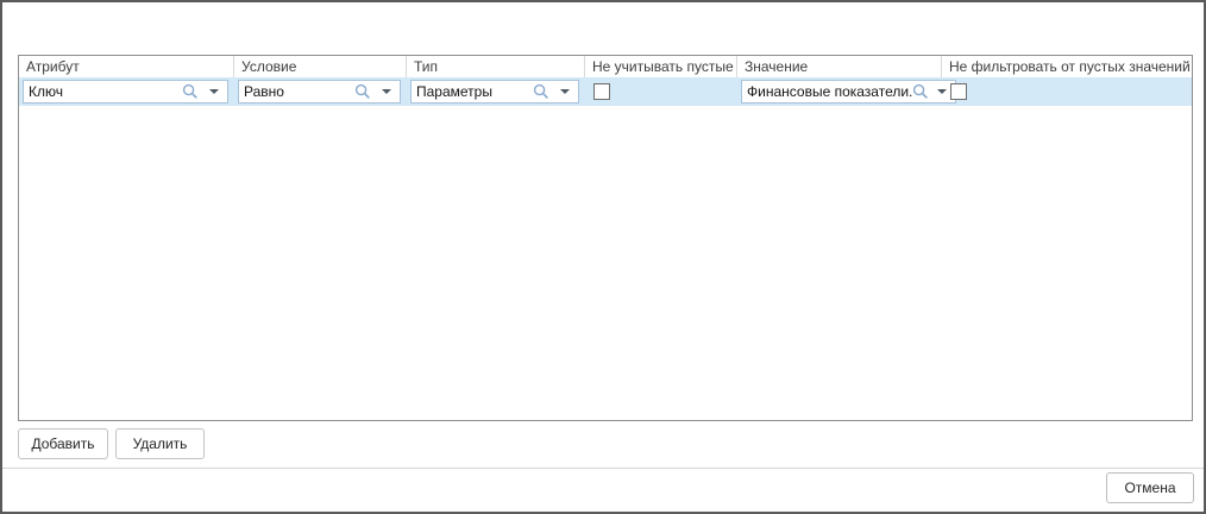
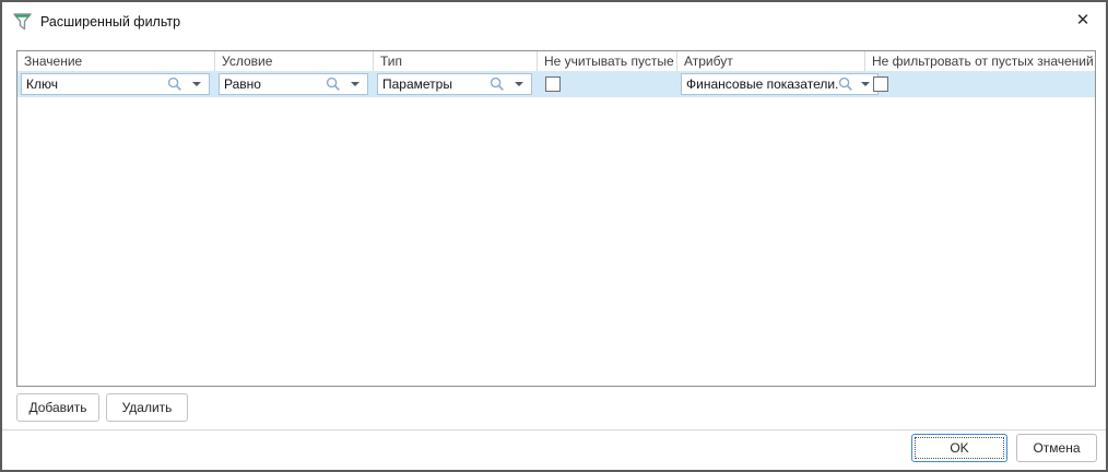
+ Расширенный фильтр
+ ✕
- Атрибут
+ Значение
  Условие
  Тип
  Не учитывать пустые
- Значение
+ Атрибут
  Не фильтровать от пустых значений
  Ключ
  Равно
  Параметры
  Финансовые показатели.
  Добавить
  Удалить
+ OK
  Отмена
